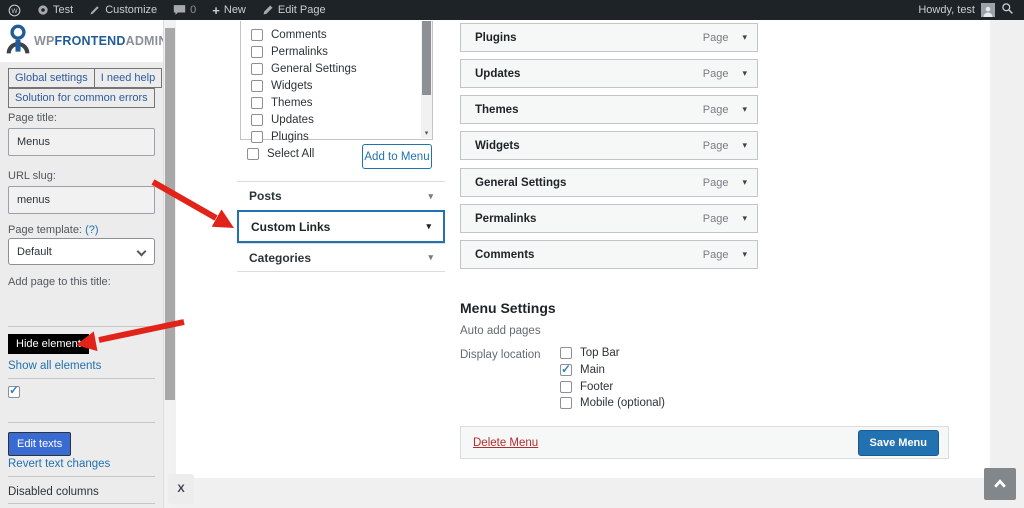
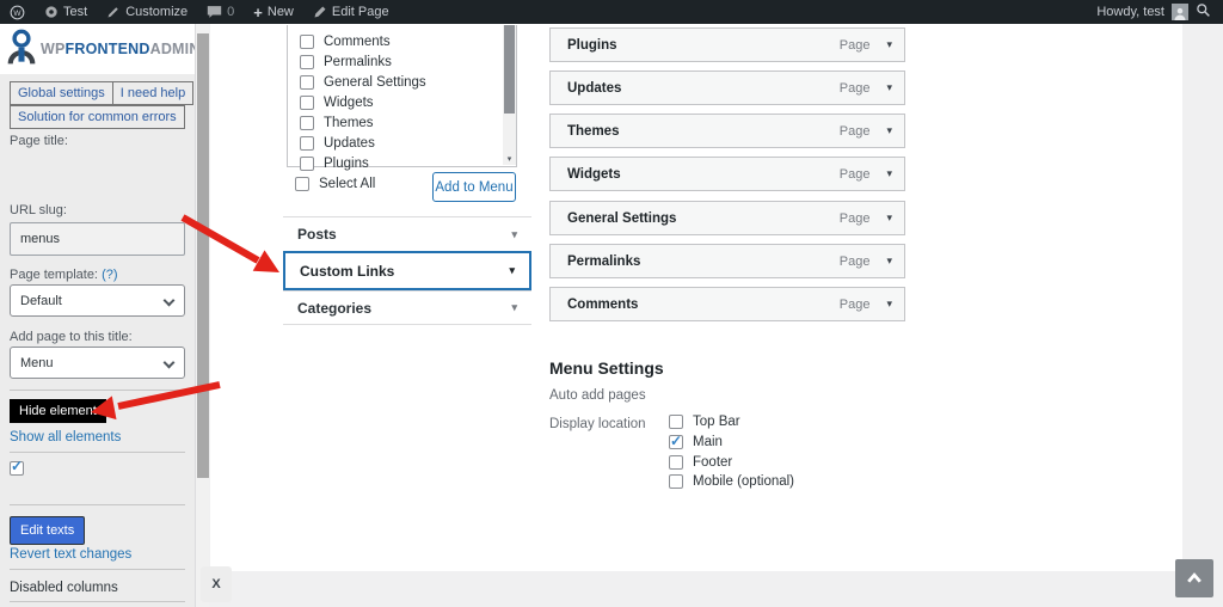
  Test
  Customize
  0
  +
  New
  Edit Page
  Howdy, test
  WPFRONTENDADMI
  Global settings
  I need help
  Solution for common errors
  Page title:
- Menus
  URL slug:
  menus
  Page template: (?)
  Default
  Add page to this title:
+ Menu
  Hide elemen
  Show all elements
  Edit texts
  Revert text changes
  Disabled columns
  Comments
  Permalinks
  General Settings
  Widgets
  Themes
  Updates
  Plugins
  Select All
  Add to Menu
  Posts
  ▾
  Custom Links
  ▾
  Categories
  ▾
  Plugins
  Page
  ▾
  Updates
  Page
  ▾
  Themes
  Page
  ▾
  Widgets
  Page
  ▾
  General Settings
  Page
  ▾
  Permalinks
  Page
  ▾
  Comments
  Page
  ▾
  Menu Settings
  Auto add pages
  Display location
  Top Bar
  Main
  Footer
  Mobile (optional)
- Delete Menu
- Save Menu
  X
